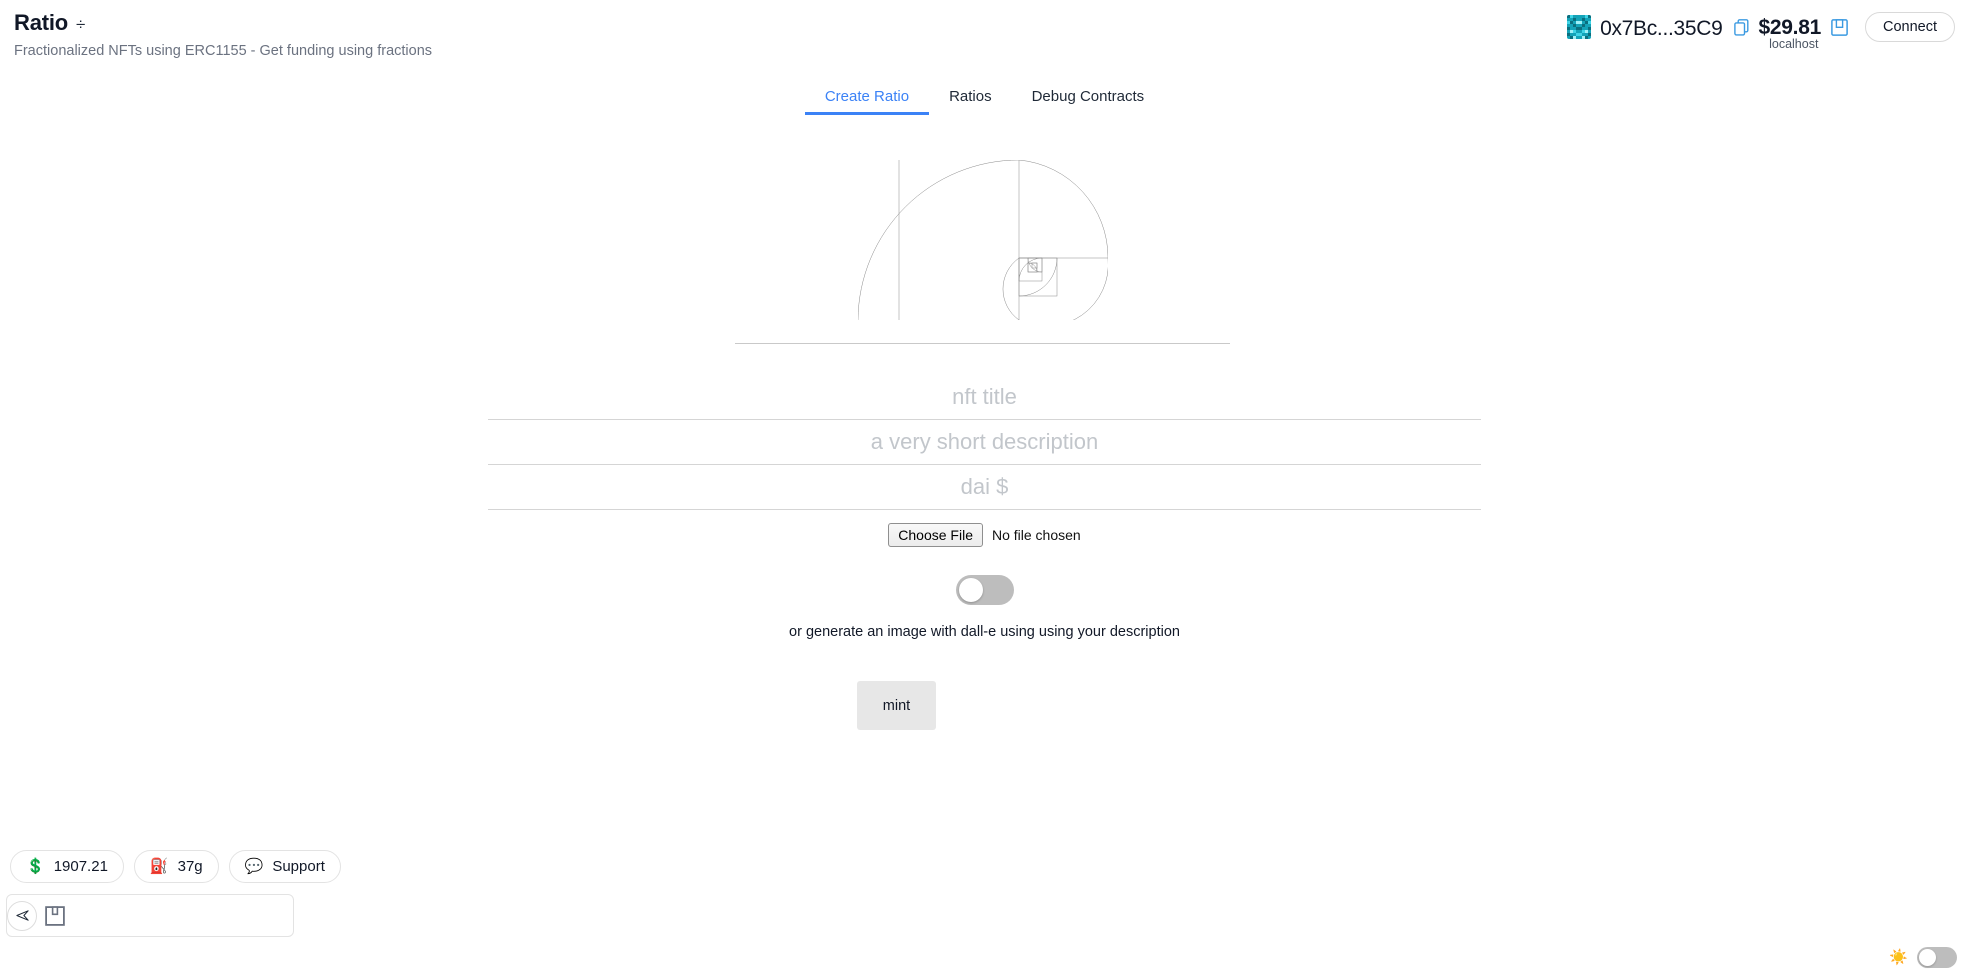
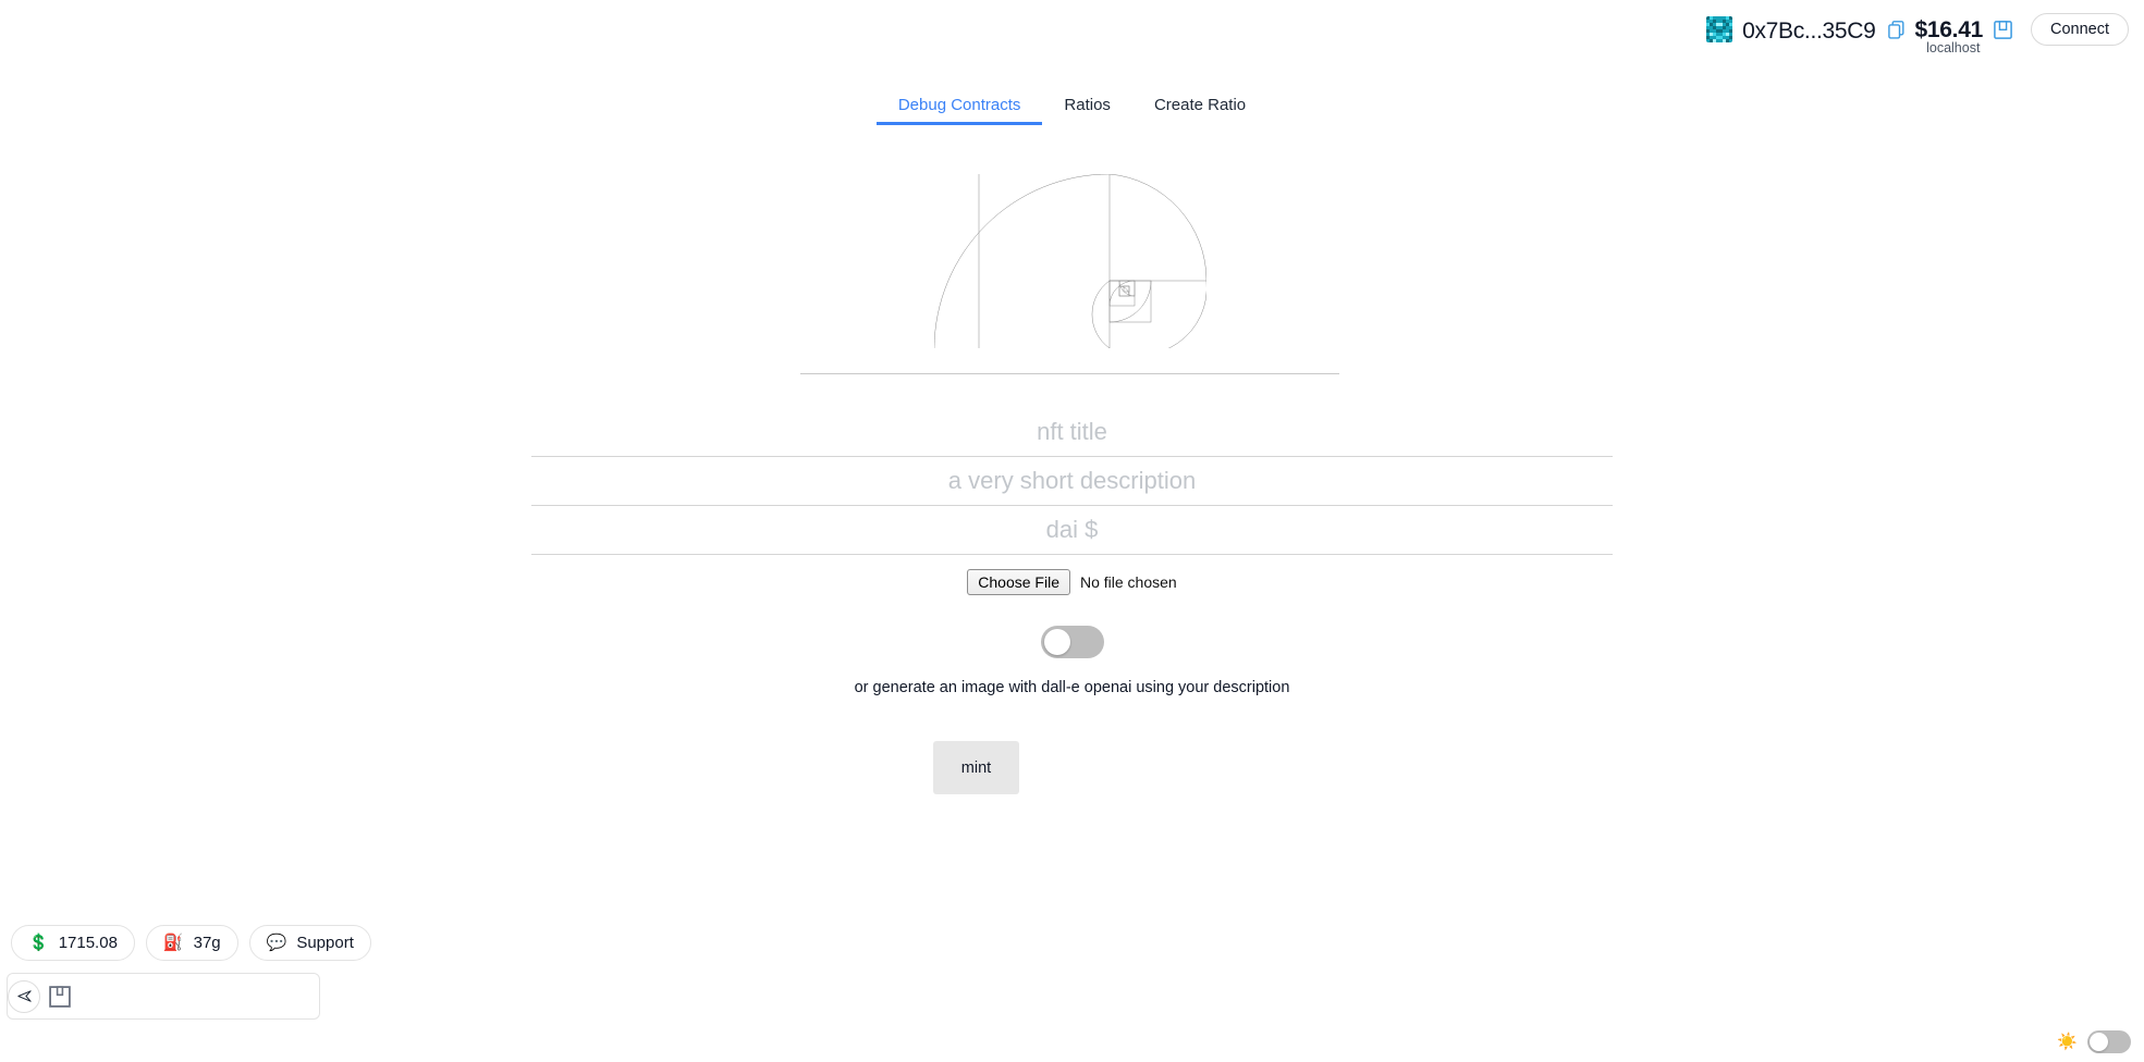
- Ratio
- ÷
- Fractionalized NFTs using ERC1155 - Get funding using fractions
  0x7Bc...35C9
- $29.81
+ $16.41
  localhost
  Connect
- Create Ratio
+ Debug Contracts
  Ratios
- Debug Contracts
+ Create Ratio
  nft title
  a very short description
  dai $
  Choose File
  No file chosen
- or generate an image with dall-e using using your description
+ or generate an image with dall-e openai using your description
  mint
  💲
- 1907.21
+ 1715.08
  ⛽
  37g
  💬
  Support
  ☀️
